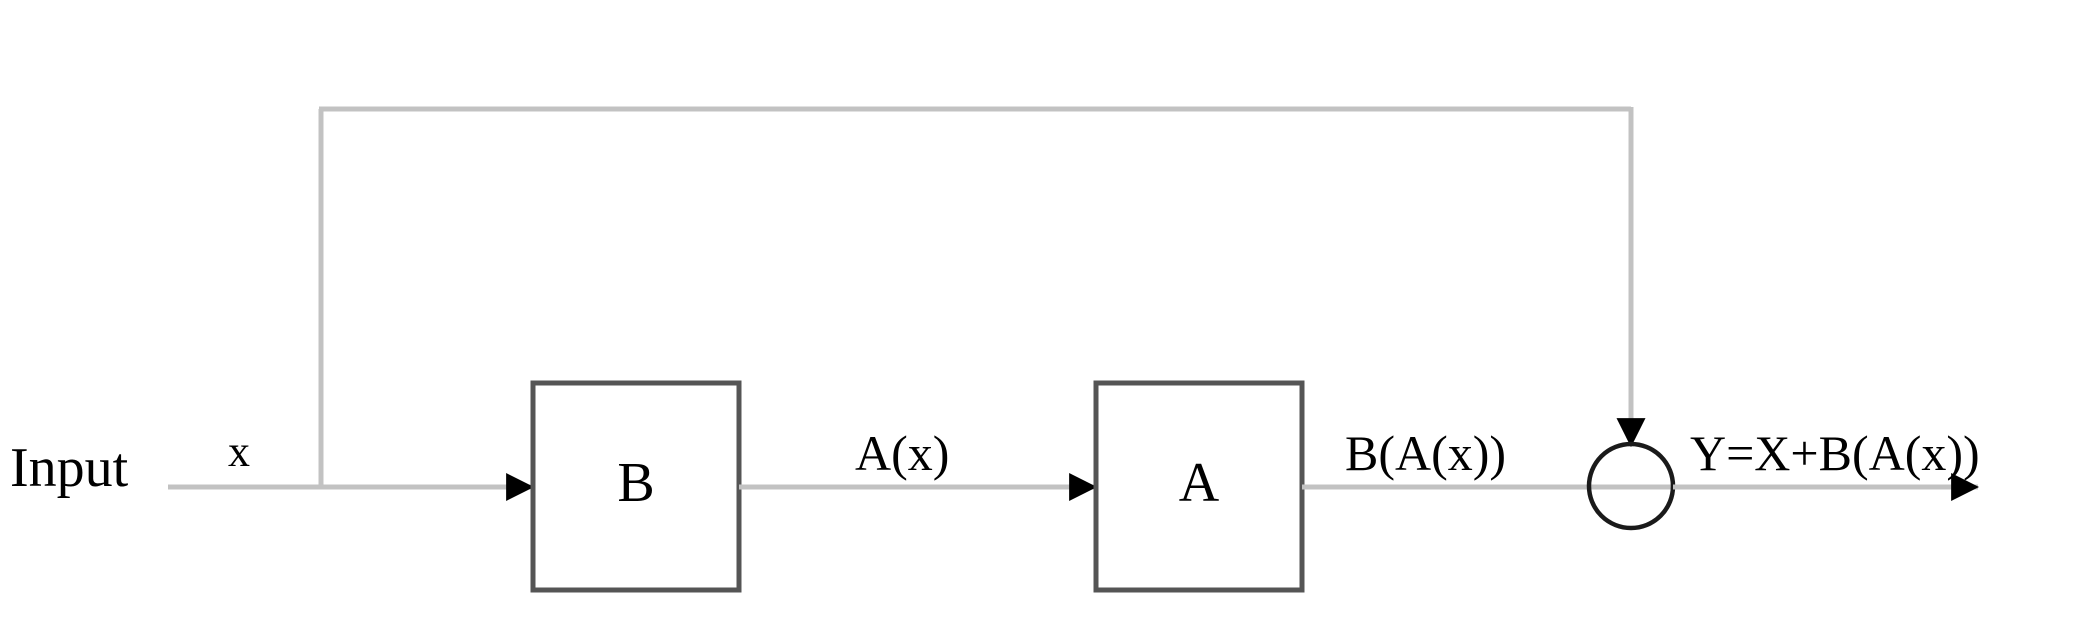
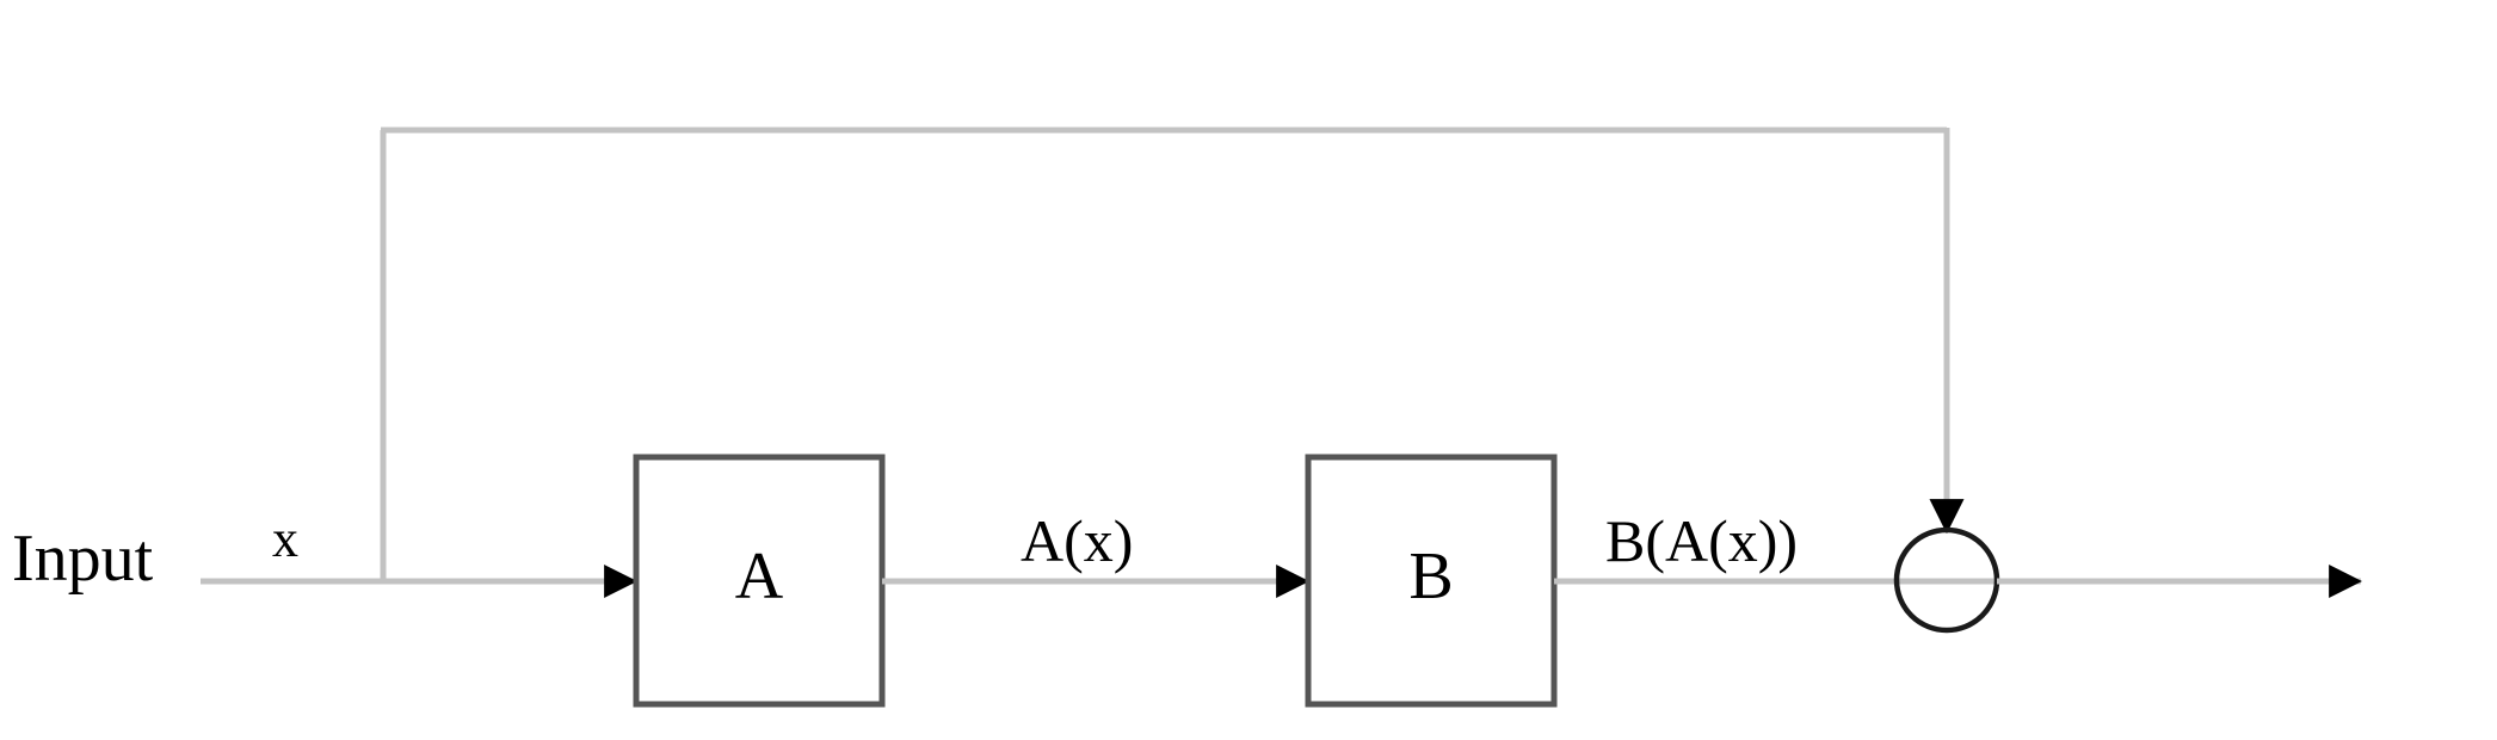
  Input
  x
- B
+ A
  A(x)
- A
+ B
  B(A(x))
- Y=X+B(A(x))
